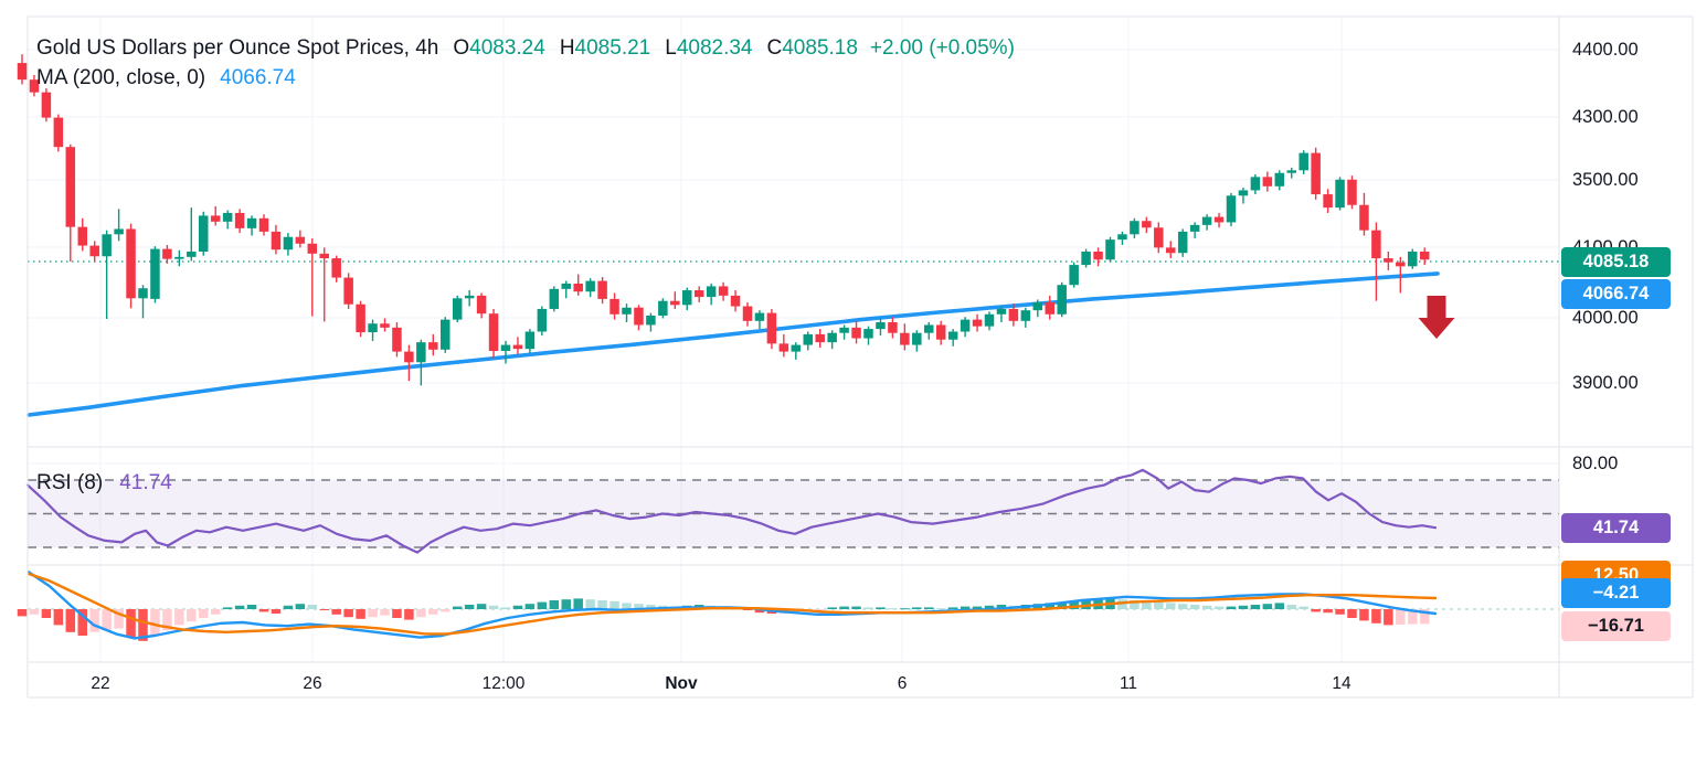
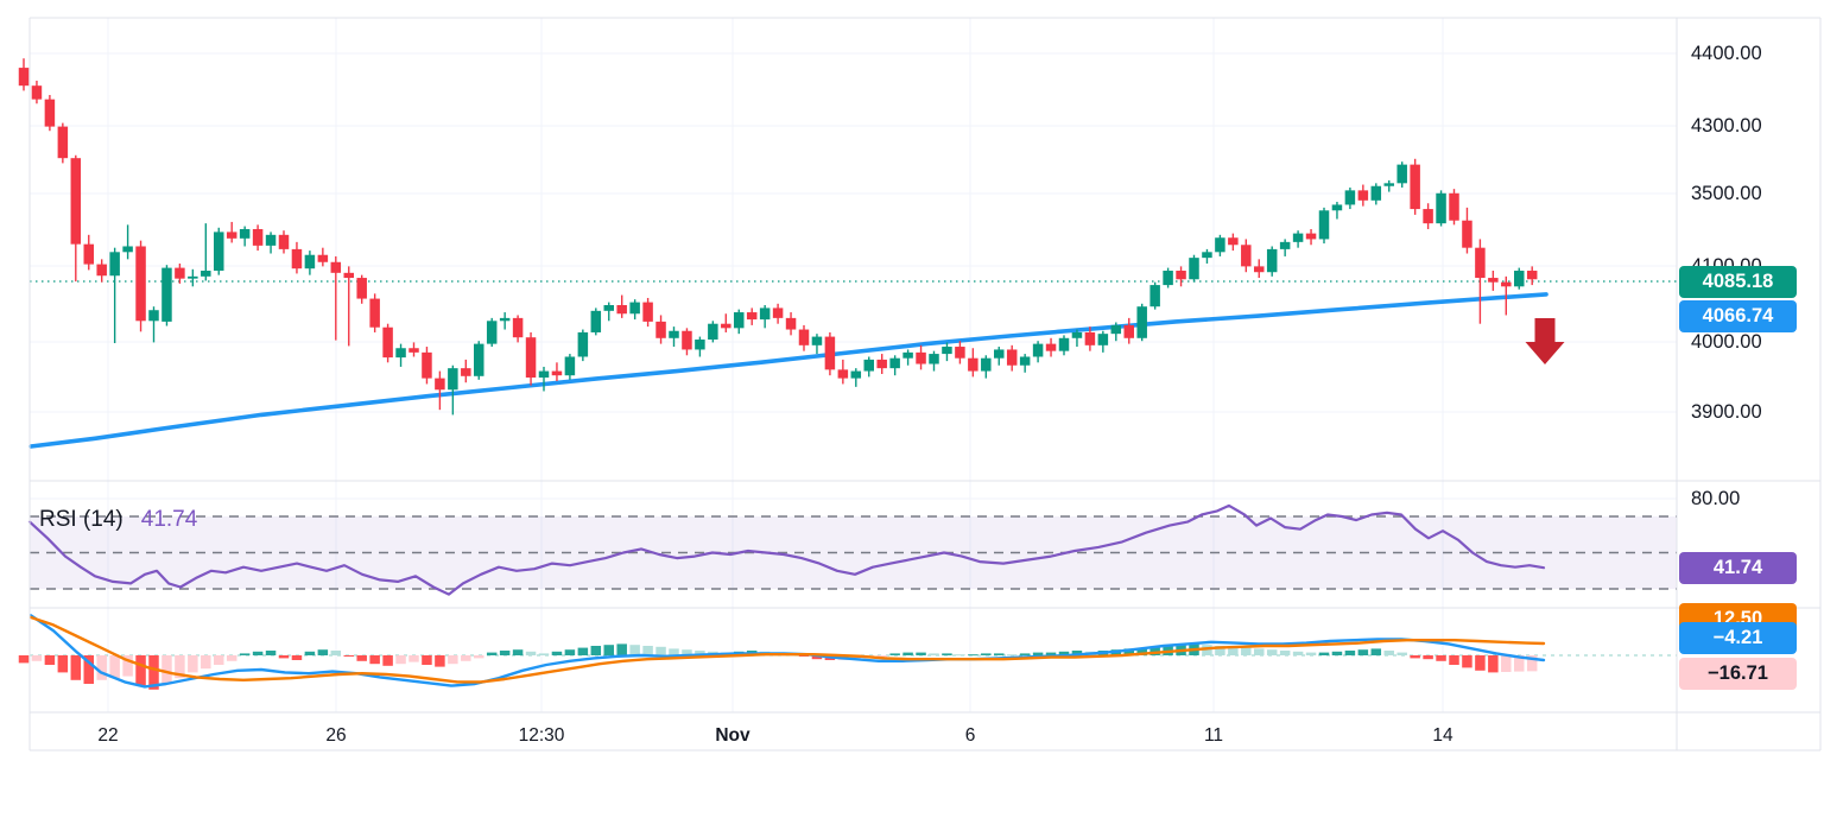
  4400.00
  4300.00
  3500.00
  4000.00
  3900.00
  80.00
  4085.18
  4066.74
  41.74
  12.50
  −4.21
  −16.71
  22
  26
- 12:00
+ 12:30
  Nov
  6
  11
  14
- Gold US Dollars per Ounce Spot Prices, 4h O4083.24 H4085.21 L4082.34 C4085.18 +2.00 (+0.05%)
- MA (200, close, 0) 4066.74
- RSI (8) 41.74
+ RSI (14) 41.74
